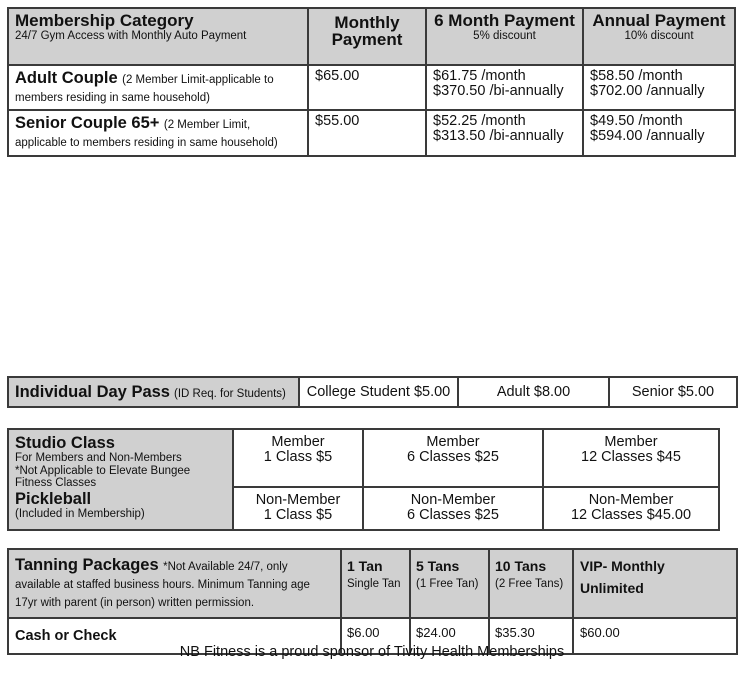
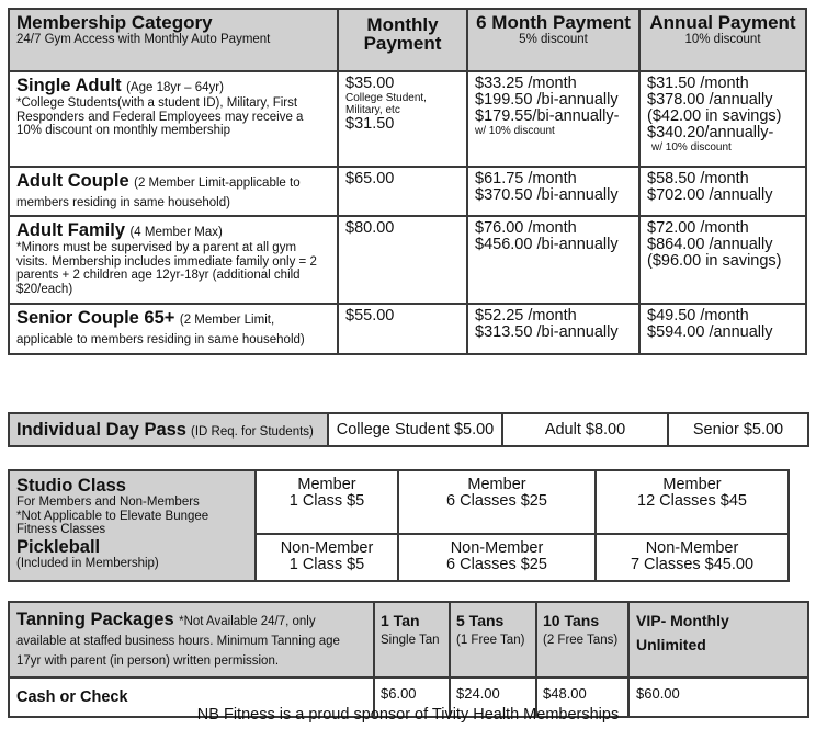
  Membership Category 24/7 Gym Access with Monthly Auto Payment	Monthly Payment	6 Month Payment 5% discount	Annual Payment 10% discount
+ Single Adult (Age 18yr – 64yr) *College Students(with a student ID), Military, First Responders and Federal Employees may receive a 10% discount on monthly membership	$35.00 College Student, Military, etc $31.50	$33.25 /month $199.50 /bi-annually $179.55/bi-annually- w/ 10% discount	$31.50 /month $378.00 /annually ($42.00 in savings) $340.20/annually- w/ 10% discount
  Adult Couple (2 Member Limit-applicable to members residing in same household)	$65.00	$61.75 /month $370.50 /bi-annually	$58.50 /month $702.00 /annually
+ Adult Family (4 Member Max) *Minors must be supervised by a parent at all gym visits. Membership includes immediate family only = 2 parents + 2 children age 12yr-18yr (additional child $20/each)	$80.00	$76.00 /month $456.00 /bi-annually	$72.00 /month $864.00 /annually ($96.00 in savings)
  Senior Couple 65+ (2 Member Limit, applicable to members residing in same household)	$55.00	$52.25 /month $313.50 /bi-annually	$49.50 /month $594.00 /annually
  Individual Day Pass (ID Req. for Students)	College Student $5.00	Adult $8.00	Senior $5.00
  Studio Class For Members and Non-Members *Not Applicable to Elevate Bungee Fitness Classes Pickleball (Included in Membership)	Member 1 Class $5	Member 6 Classes $25	Member 12 Classes $45
- Non-Member 1 Class $5	Non-Member 6 Classes $25	Non-Member 12 Classes $45.00
+ Non-Member 1 Class $5	Non-Member 6 Classes $25	Non-Member 7 Classes $45.00
  Tanning Packages *Not Available 24/7, only available at staffed business hours. Minimum Tanning age 17yr with parent (in person) written permission.	1 Tan Single Tan	5 Tans (1 Free Tan)	10 Tans (2 Free Tans)	VIP- Monthly Unlimited
- Cash or Check	$6.00	$24.00	$35.30	$60.00
+ Cash or Check	$6.00	$24.00	$48.00	$60.00
  NB Fitness is a proud sponsor of Tivity Health Memberships
